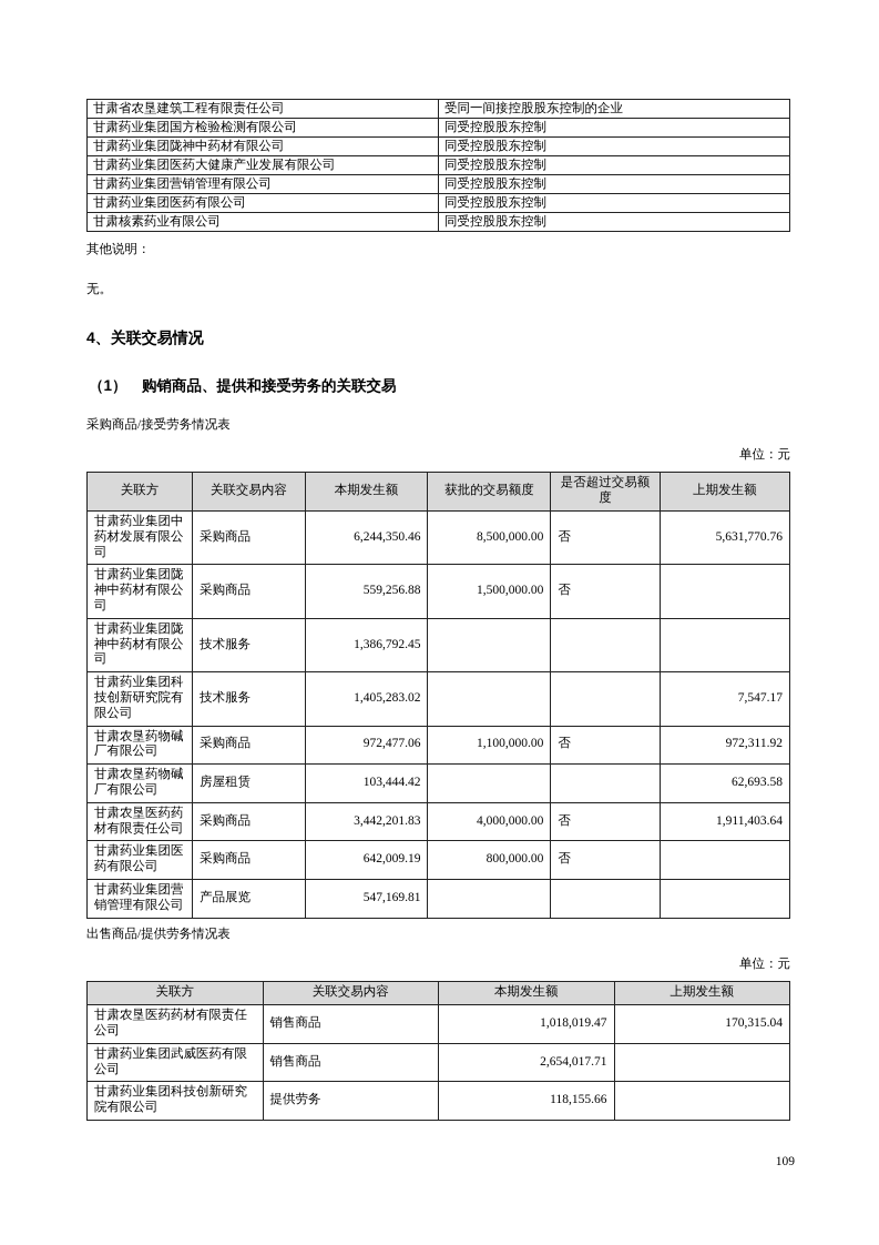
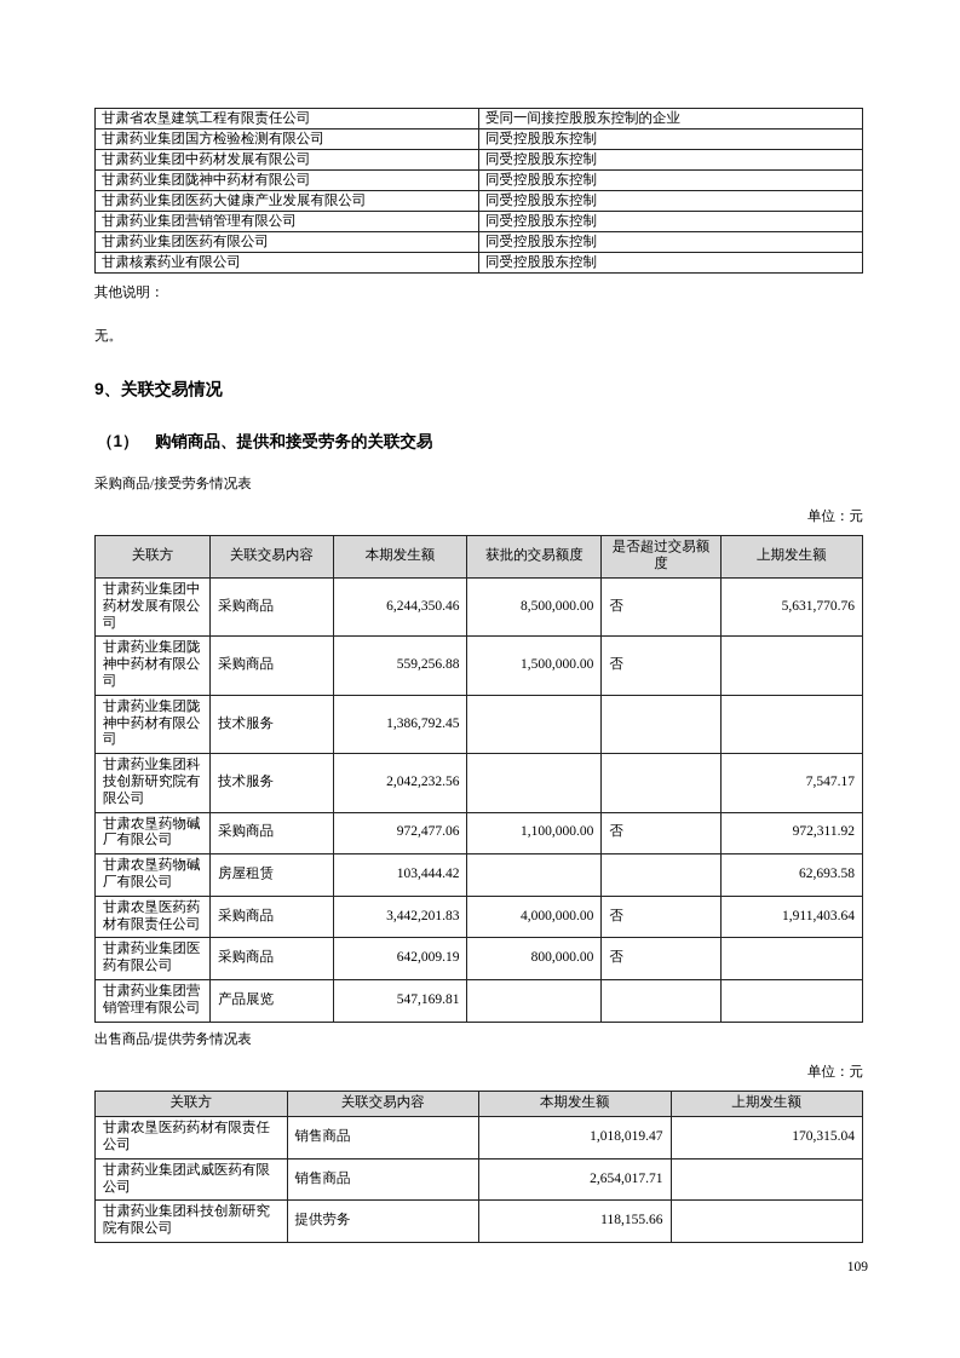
  甘肃省农垦建筑工程有限责任公司	受同一间接控股股东控制的企业
  甘肃药业集团国方检验检测有限公司	同受控股股东控制
+ 甘肃药业集团中药材发展有限公司	同受控股股东控制
  甘肃药业集团陇神中药材有限公司	同受控股股东控制
  甘肃药业集团医药大健康产业发展有限公司	同受控股股东控制
  甘肃药业集团营销管理有限公司	同受控股股东控制
  甘肃药业集团医药有限公司	同受控股股东控制
  甘肃核素药业有限公司	同受控股股东控制
  其他说明：
  无。
- 4、关联交易情况
+ 9、关联交易情况
  （1） 购销商品、提供和接受劳务的关联交易
  采购商品/接受劳务情况表
  单位：元
  关联方	关联交易内容	本期发生额	获批的交易额度	是否超过交易额度	上期发生额
  甘肃药业集团中药材发展有限公司	采购商品	6,244,350.46	8,500,000.00	否	5,631,770.76
  甘肃药业集团陇神中药材有限公司	采购商品	559,256.88	1,500,000.00	否
  甘肃药业集团陇神中药材有限公司	技术服务	1,386,792.45
- 甘肃药业集团科技创新研究院有限公司	技术服务	1,405,283.02			7,547.17
+ 甘肃药业集团科技创新研究院有限公司	技术服务	2,042,232.56			7,547.17
  甘肃农垦药物碱厂有限公司	采购商品	972,477.06	1,100,000.00	否	972,311.92
  甘肃农垦药物碱厂有限公司	房屋租赁	103,444.42			62,693.58
  甘肃农垦医药药材有限责任公司	采购商品	3,442,201.83	4,000,000.00	否	1,911,403.64
  甘肃药业集团医药有限公司	采购商品	642,009.19	800,000.00	否
  甘肃药业集团营销管理有限公司	产品展览	547,169.81
  出售商品/提供劳务情况表
  单位：元
  关联方	关联交易内容	本期发生额	上期发生额
  甘肃农垦医药药材有限责任公司	销售商品	1,018,019.47	170,315.04
  甘肃药业集团武威医药有限公司	销售商品	2,654,017.71
  甘肃药业集团科技创新研究院有限公司	提供劳务	118,155.66
  109
